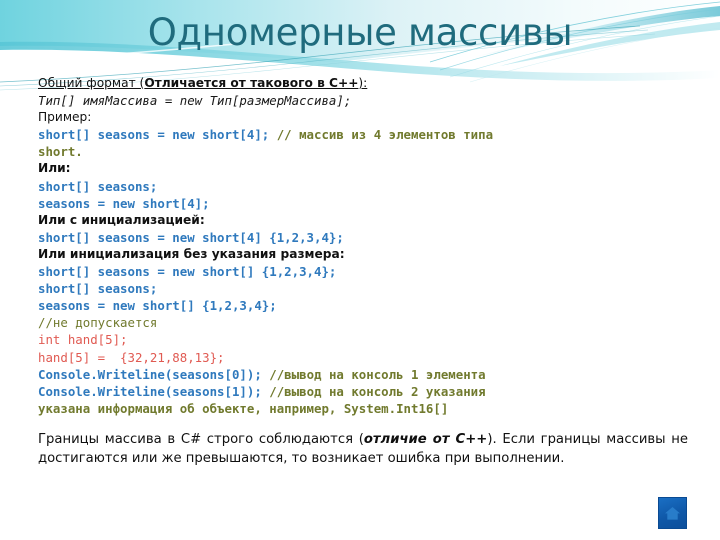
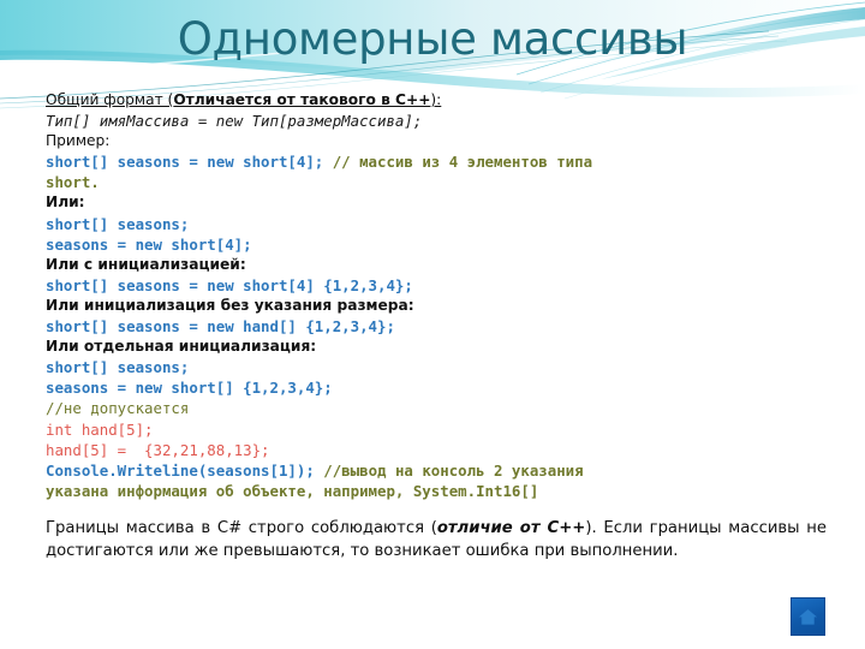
  Одномерные массивы
  Общий формат (Отличается от такового в C++):
  Тип[] имяМассива = new Тип[размерМассива];
  Пример:
  short[] seasons = new short[4]; // массив из 4 элементов типа
  short.
  Или:
  short[] seasons;
  seasons = new short[4];
  Или с инициализацией:
  short[] seasons = new short[4] {1,2,3,4};
  Или инициализация без указания размера:
- short[] seasons = new short[] {1,2,3,4};
+ short[] seasons = new hand[] {1,2,3,4};
+ Или отдельная инициализация:
  short[] seasons;
  seasons = new short[] {1,2,3,4};
  //не допускается
  int hand[5];
  hand[5] = {32,21,88,13};
- Console.Writeline(seasons[0]); //вывод на консоль 1 элемента
  Console.Writeline(seasons[1]); //вывод на консоль 2 указания
  указана информация об объекте, например, System.Int16[]
  Границы массива в C# строго соблюдаются (отличие от C++). Если границы массивы не достигаются или же превышаются, то возникает ошибка при выполнении.
